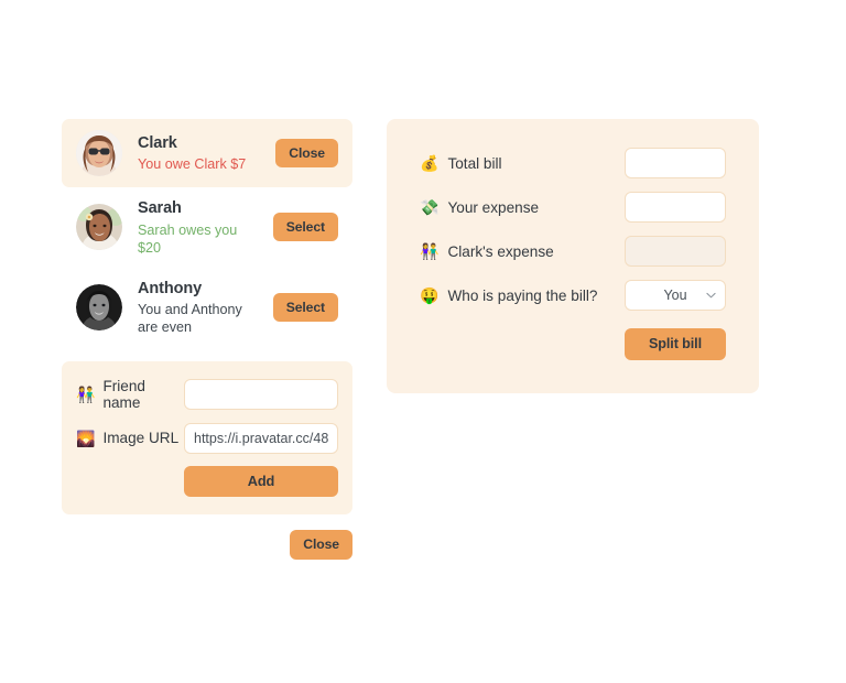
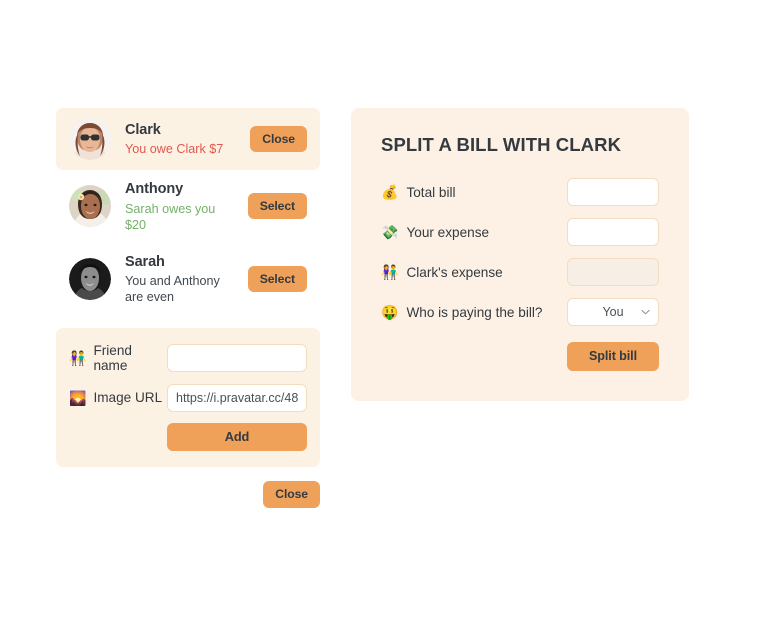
  Clark
  You owe Clark $7
  Close
- Sarah
+ Anthony
  Sarah owes you $20
  Select
- Anthony
+ Sarah
  You and Anthony are even
  Select
  👫
  Friend name
  🌄
  Image URL
  https://i.pravatar.cc/48
  Add
  Close
+ SPLIT A BILL WITH CLARK
  💰
  Total bill
  💸
  Your expense
  👫
  Clark's expense
  🤑
  Who is paying the bill?
  You
  Split bill
